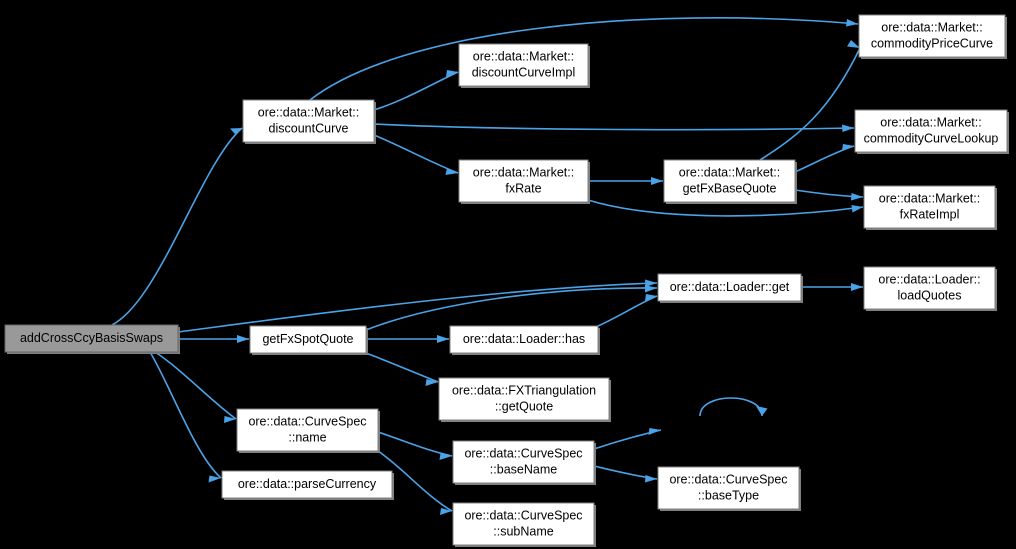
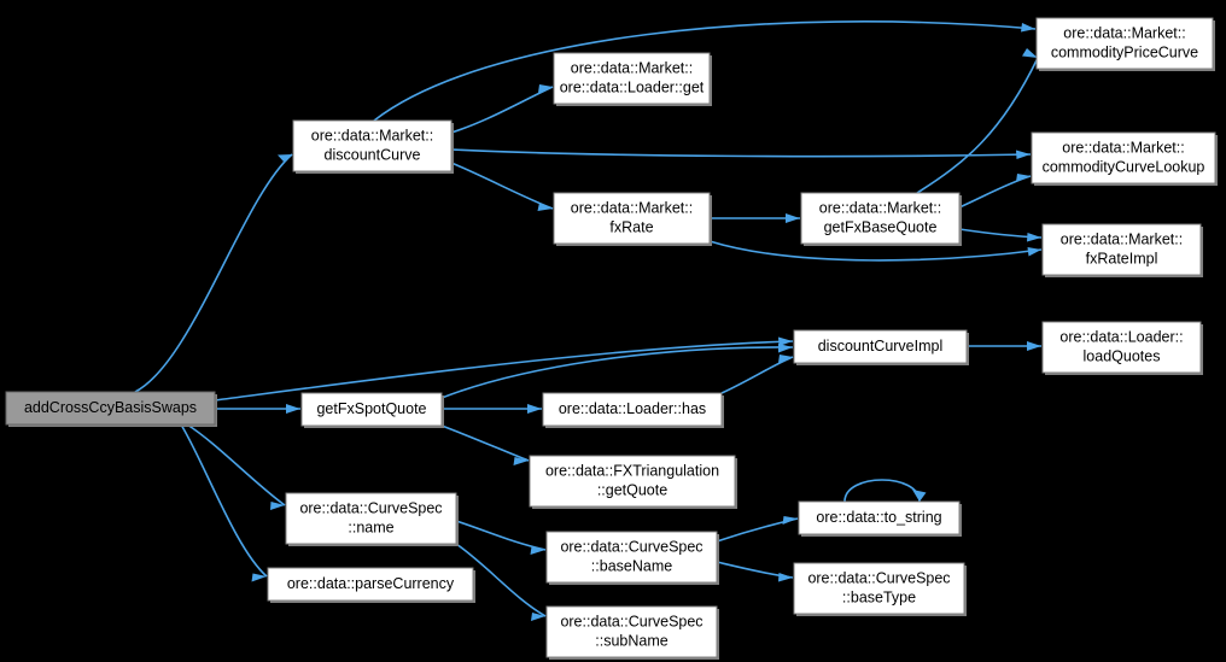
  addCrossCcyBasisSwaps
  ore::data::Market::
  discountCurve
  ore::data::Market::
- discountCurveImpl
+ ore::data::Loader::get
  ore::data::Market::
  commodityPriceCurve
  ore::data::Market::
  commodityCurveLookup
  ore::data::Market::
  fxRate
  ore::data::Market::
  getFxBaseQuote
  ore::data::Market::
  fxRateImpl
- ore::data::Loader::get
+ discountCurveImpl
  ore::data::Loader::
  loadQuotes
  getFxSpotQuote
  ore::data::Loader::has
  ore::data::FXTriangulation
  ::getQuote
  ore::data::CurveSpec
  ::name
+ ore::data::to_string
  ore::data::CurveSpec
  ::baseName
  ore::data::CurveSpec
  ::baseType
  ore::data::parseCurrency
  ore::data::CurveSpec
  ::subName
